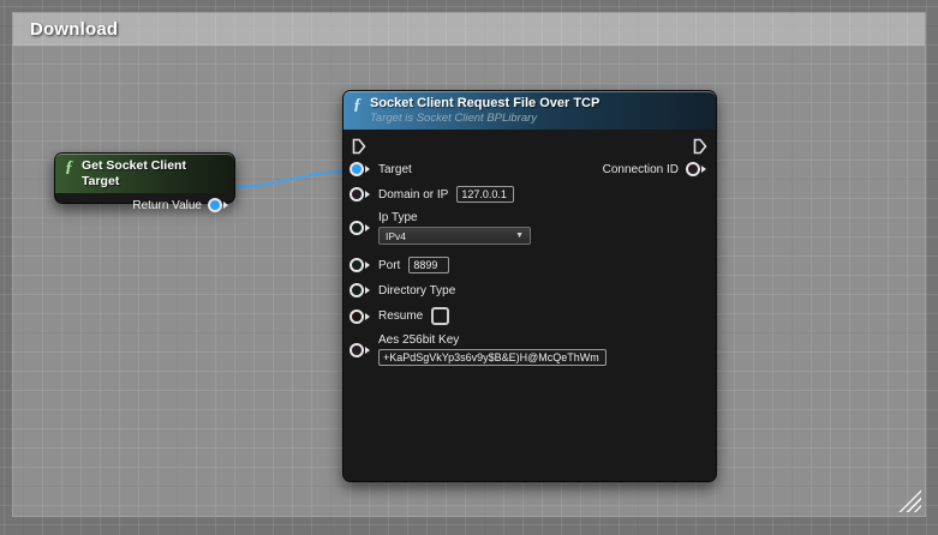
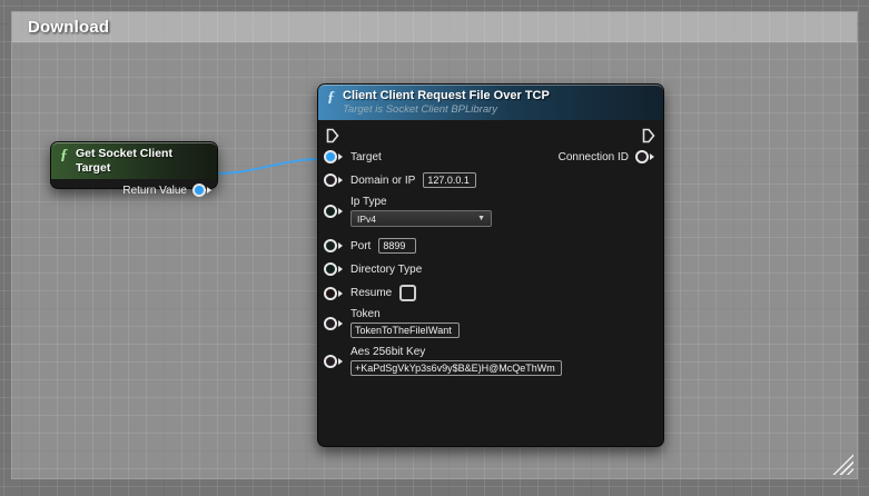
  Download
  ƒ
  Get Socket Client Target
  Return Value
  ƒ
- Socket Client Request File Over TCP
+ Client Client Request File Over TCP
  Target is Socket Client BPLibrary
  Target
  Connection ID
  Domain or IP
  127.0.0.1
  Ip Type
  IPv4
  Port
  8899
  Directory Type
  Resume
+ Token
+ TokenToTheFileIWant
  Aes 256bit Key
  +KaPdSgVkYp3s6v9y$B&E)H@McQeThWm
